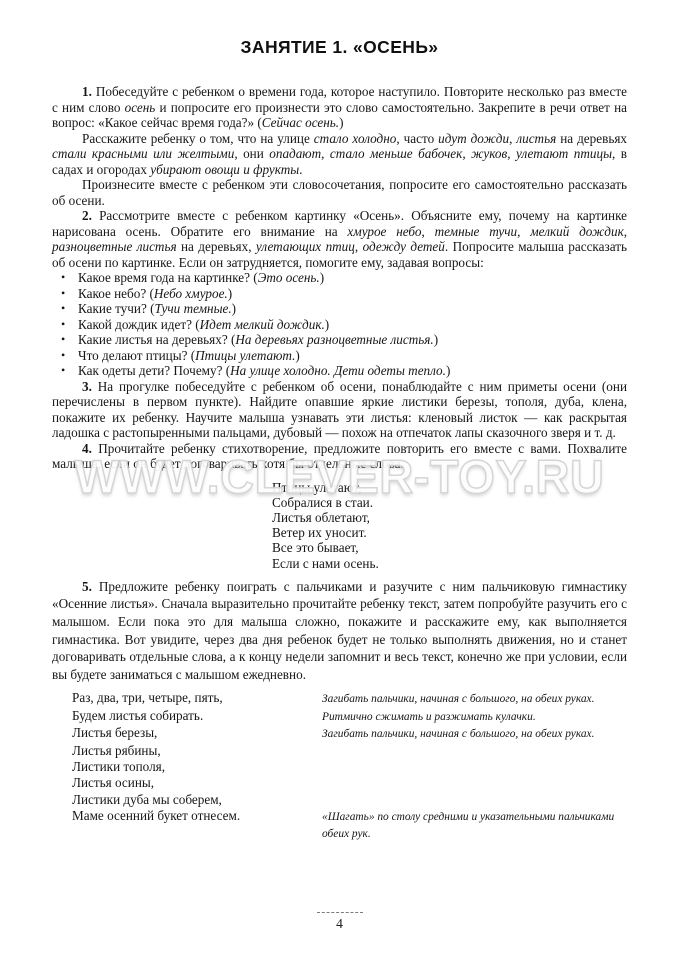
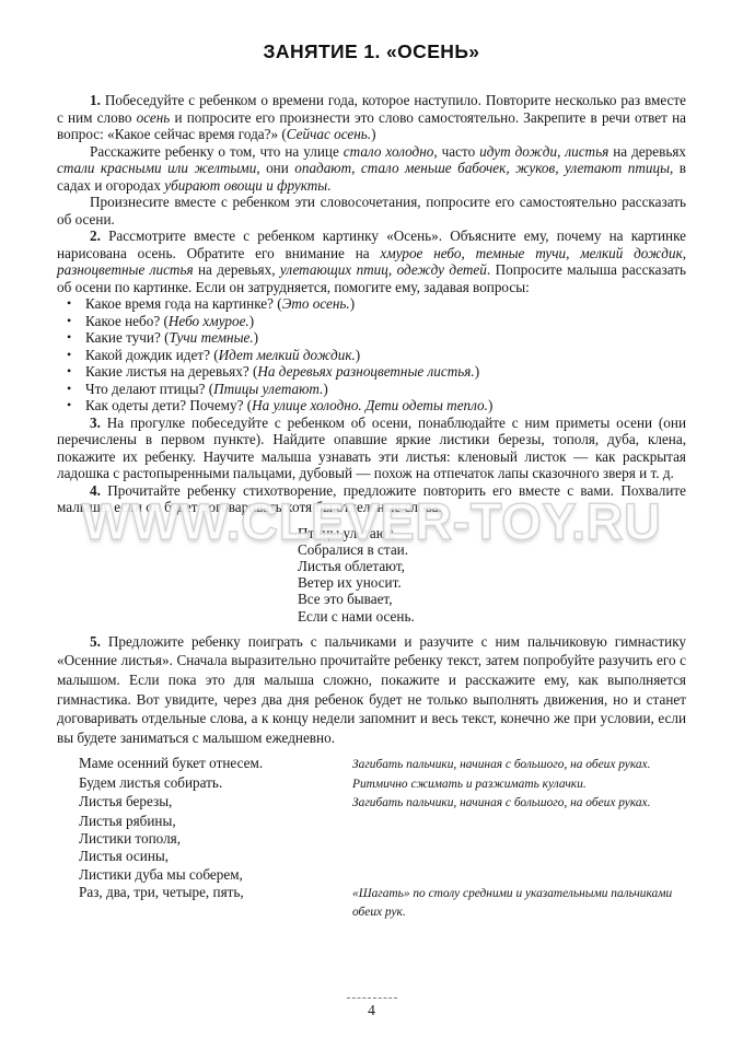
  ЗАНЯТИЕ 1. «ОСЕНЬ»
  1. Побеседуйте с ребенком о времени года, которое наступило. Повторите несколько раз вместе с ним слово осень и попросите его произнести это слово самостоятельно. Закрепите в речи ответ на вопрос: «Какое сейчас время года?» (Сейчас осень.)
  Расскажите ребенку о том, что на улице стало холодно, часто идут дожди, листья на деревьях стали красными или желтыми, они опадают, стало меньше бабочек, жуков, улетают птицы, в садах и огородах убирают овощи и фрукты.
  Произнесите вместе с ребенком эти словосочетания, попросите его самостоятельно рассказать об осени.
  2. Рассмотрите вместе с ребенком картинку «Осень». Объясните ему, почему на картинке нарисована осень. Обратите его внимание на хмурое небо, темные тучи, мелкий дождик, разноцветные листья на деревьях, улетающих птиц, одежду детей. Попросите малыша рассказать об осени по картинке. Если он затрудняется, помогите ему, задавая вопросы:
  •
  Какое время года на картинке? (Это осень.)
  •
  Какое небо? (Небо хмурое.)
  •
  Какие тучи? (Тучи темные.)
  •
  Какой дождик идет? (Идет мелкий дождик.)
  •
  Какие листья на деревьях? (На деревьях разноцветные листья.)
  •
  Что делают птицы? (Птицы улетают.)
  •
  Как одеты дети? Почему? (На улице холодно. Дети одеты тепло.)
  3. На прогулке побеседуйте с ребенком об осени, понаблюдайте с ним приметы осени (они перечислены в первом пункте). Найдите опавшие яркие листики березы, тополя, дуба, клена, покажите их ребенку. Научите малыша узнавать эти листья: кленовый листок — как раскрытая ладошка с растопыренными пальцами, дубовый — похож на отпечаток лапы сказочного зверя и т. д.
  4. Прочитайте ребенку стихотворение, предложите повторить его вместе с вами. Похвалите малыша, если он будет договаривать хотя бы отдельные слова.
  Птицы улетают,
  Собралися в стаи.
  Листья облетают,
  Ветер их уносит.
  Все это бывает,
  Если с нами осень.
  5. Предложите ребенку поиграть с пальчиками и разучите с ним пальчиковую гимнастику «Осенние листья». Сначала выразительно прочитайте ребенку текст, затем попробуйте разучить его с малышом. Если пока это для малыша сложно, покажите и расскажите ему, как выполняется гимнастика. Вот увидите, через два дня ребенок будет не только выполнять движения, но и станет договаривать отдельные слова, а к концу недели запомнит и весь текст, конечно же при условии, если вы будете заниматься с малышом ежедневно.
- Раз, два, три, четыре, пять,
+ Маме осенний букет отнесем.
  Загибать пальчики, начиная с большого, на обеих руках.
  Будем листья собирать.
  Ритмично сжимать и разжимать кулачки.
  Листья березы,
  Загибать пальчики, начиная с большого, на обеих руках.
  Листья рябины,
  Листики тополя,
  Листья осины,
  Листики дуба мы соберем,
- Маме осенний букет отнесем.
+ Раз, два, три, четыре, пять,
  «Шагать» по столу средними и указательными пальчиками обеих рук.
  WWW.CLEVER-TOY.RU
  4
